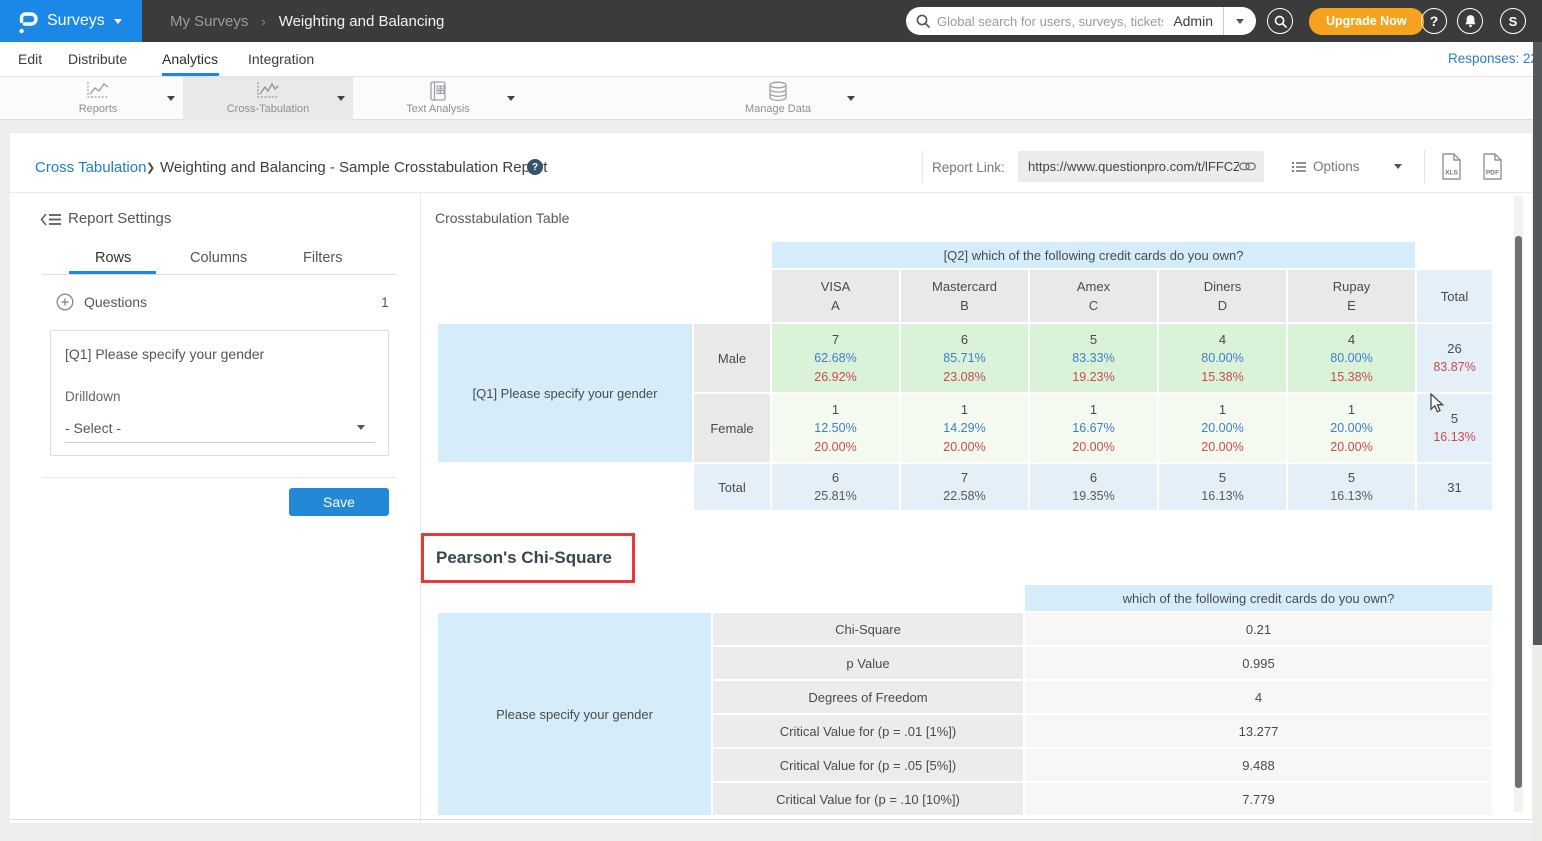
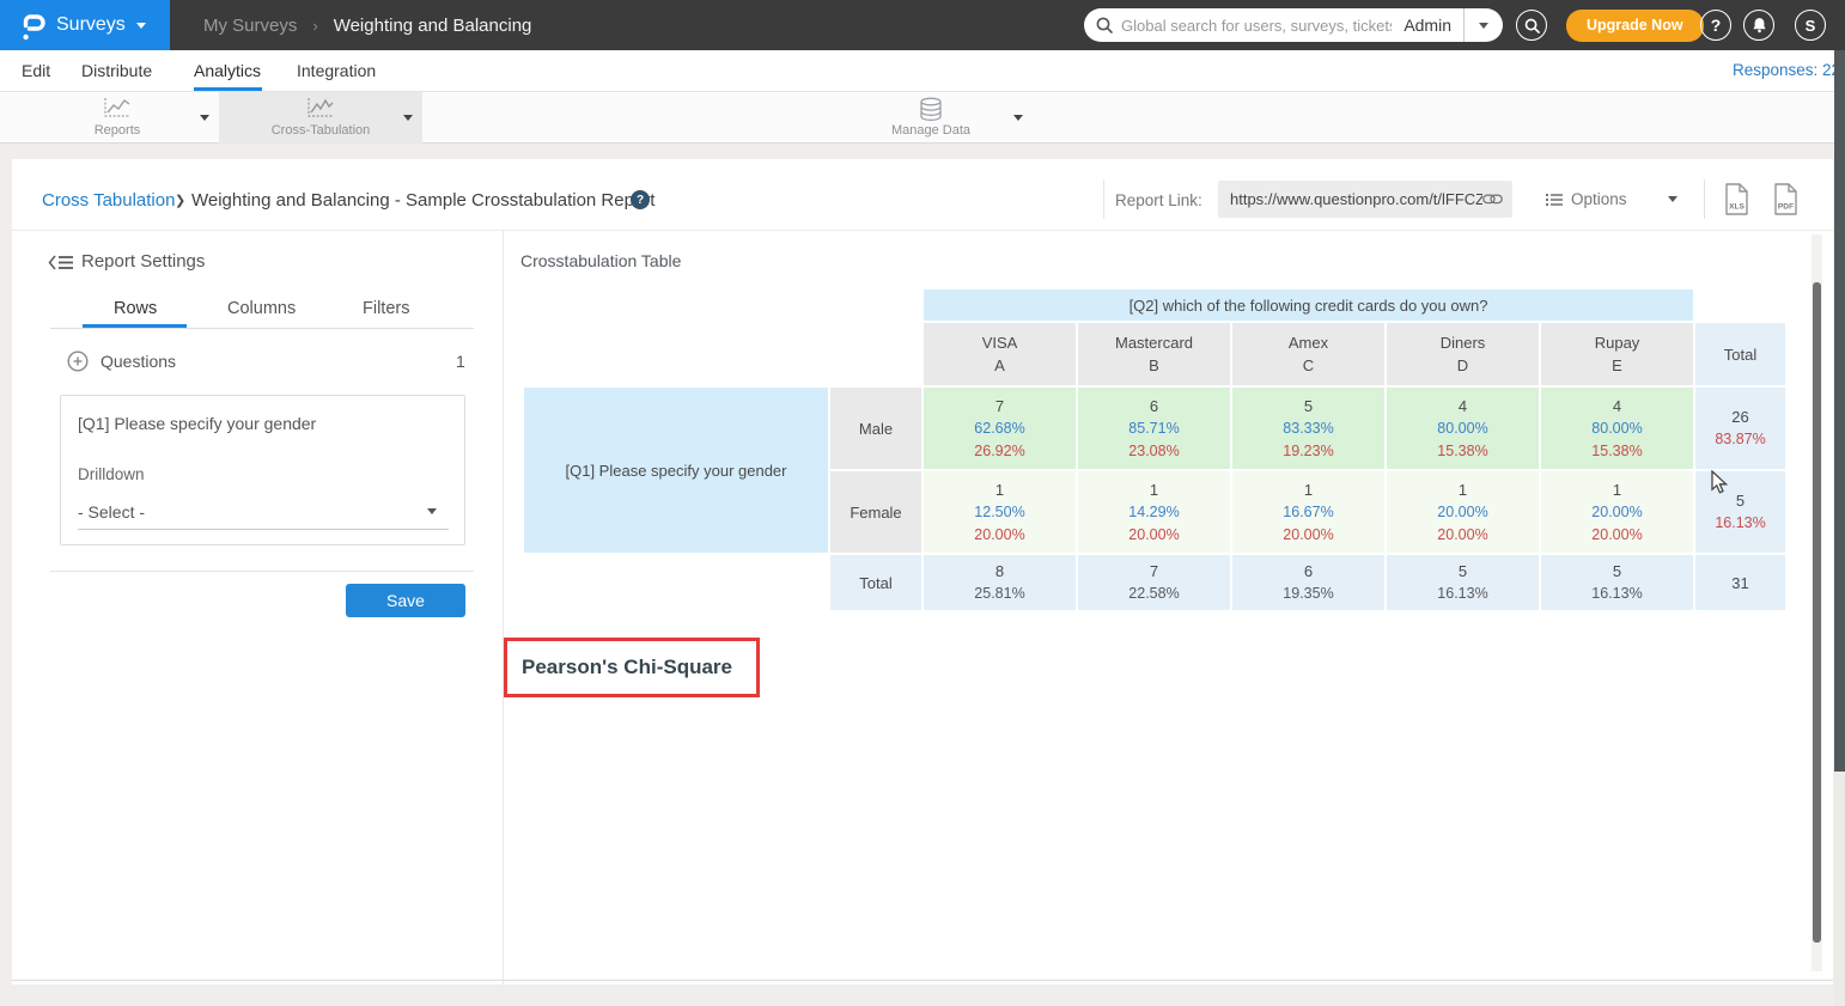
  Surveys
  My Surveys
  ›
  Weighting and Balancing
  Global search for users, surveys, ticket
  Admin
  Upgrade Now
  ?
  S
  Edit
  Distribute
  Analytics
  Integration
  Responses: 2
  Reports
  Cross-Tabulation
- Text Analysis
  Manage Data
  Cross Tabulation
  ❯
  Weighting and Balancing - Sample Crosstabulation Rept
  ?
  Report Link:
  https://www.questionpro.com/t/lFFCZ
  Options
  Report Settings
  Rows
  Columns
  Filters
  Questions
  1
  [Q1] Please specify your gender
  Drilldown
  - Select -
  Save
  Crosstabulation Table
  	[Q2] which of the following credit cards do you own?
  	VISAA	MastercardB	AmexC	DinersD	RupayE	Total
  [Q1] Please specify your gender	Male	762.68%26.92%	685.71%23.08%	583.33%19.23%	480.00%15.38%	480.00%15.38%	2683.87%
  Female	112.50%20.00%	114.29%20.00%	116.67%20.00%	120.00%20.00%	120.00%20.00%	516.13%
- 	Total	625.81%	722.58%	619.35%	516.13%	516.13%	31
+ 	Total	825.81%	722.58%	619.35%	516.13%	516.13%	31
  Pearson's Chi-Square
- 	which of the following credit cards do you own?
- Please specify your gender	Chi-Square	0.21
- p Value	0.995
- Degrees of Freedom	4
- Critical Value for (p = .01 [1%])	13.277
- Critical Value for (p = .05 [5%])	9.488
- Critical Value for (p = .10 [10%])	7.779
